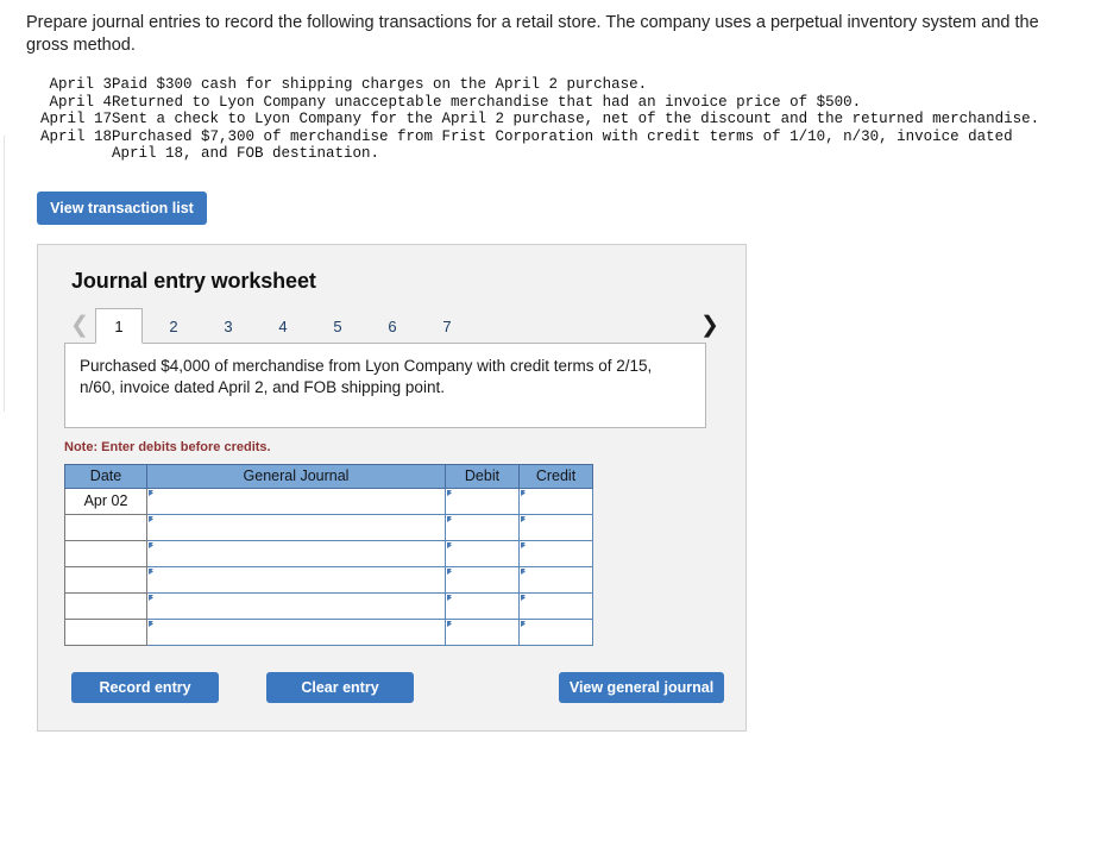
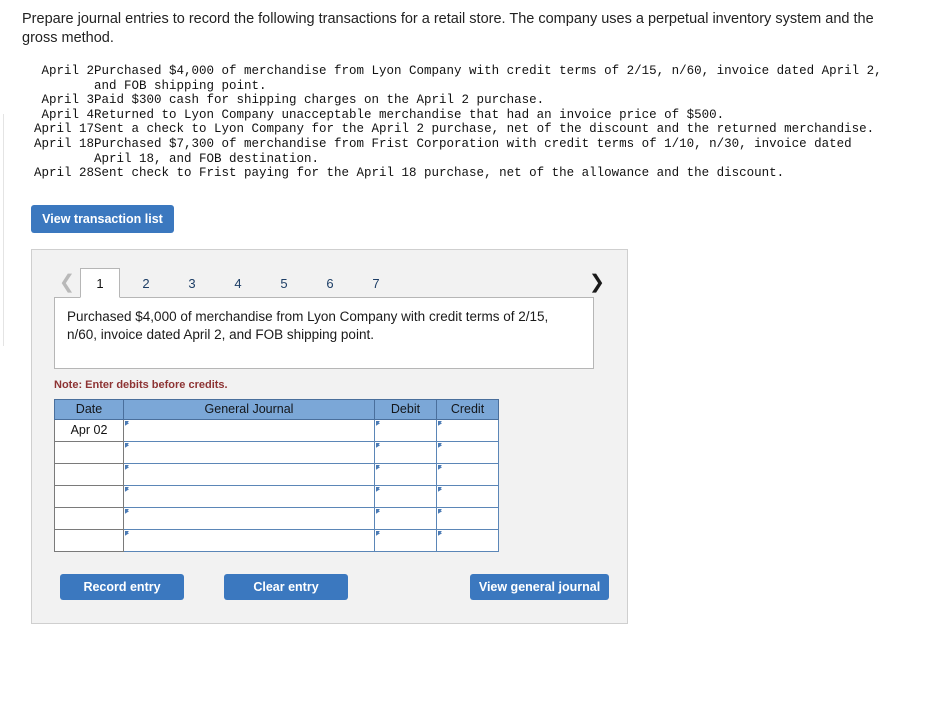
  Prepare journal entries to record the following transactions for a retail store. The company uses a perpetual inventory system and the gross method.
+ April 2	Purchased $4,000 of merchandise from Lyon Company with credit terms of 2/15, n/60, invoice dated April 2, and FOB shipping point.
  April 3	Paid $300 cash for shipping charges on the April 2 purchase.
  April 4	Returned to Lyon Company unacceptable merchandise that had an invoice price of $500.
  April 17	Sent a check to Lyon Company for the April 2 purchase, net of the discount and the returned merchandise.
  April 18	Purchased $7,300 of merchandise from Frist Corporation with credit terms of 1/10, n/30, invoice dated April 18, and FOB destination.
+ April 28	Sent check to Frist paying for the April 18 purchase, net of the allowance and the discount.
  View transaction list
- Journal entry worksheet
  ❮
  1
  2
  3
  4
  5
  6
  7
  ❯
  Purchased $4,000 of merchandise from Lyon Company with credit terms of 2/15, n/60, invoice dated April 2, and FOB shipping point.
  Note: Enter debits before credits.
  Date	General Journal	Debit	Credit
  Apr 02
  Record entry
  Clear entry
  View general journal
